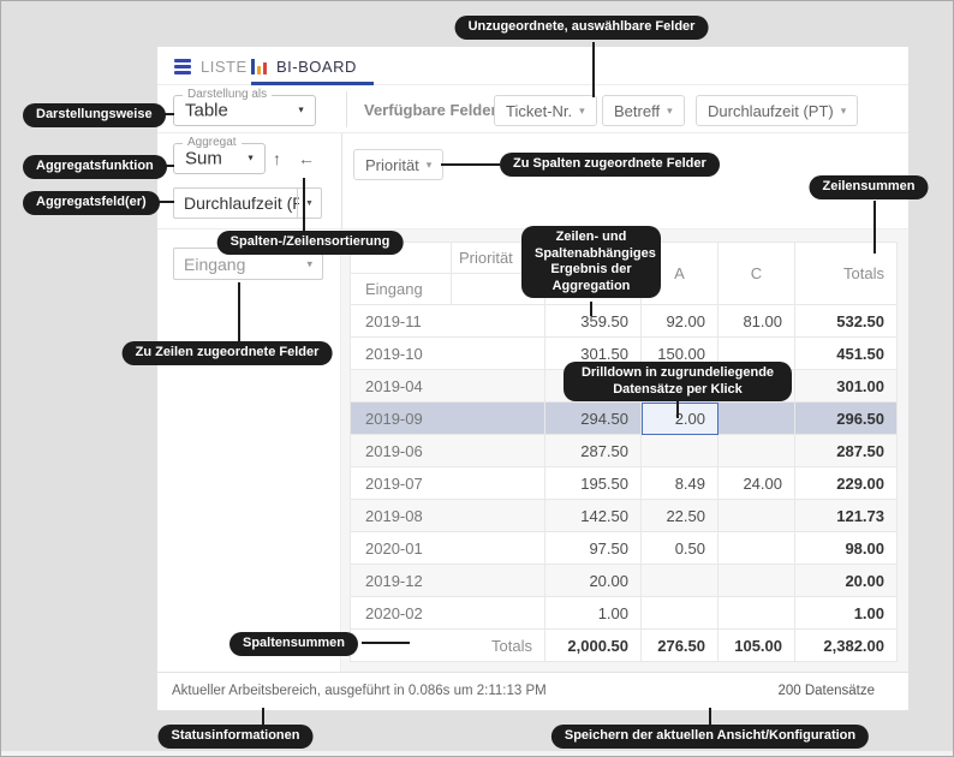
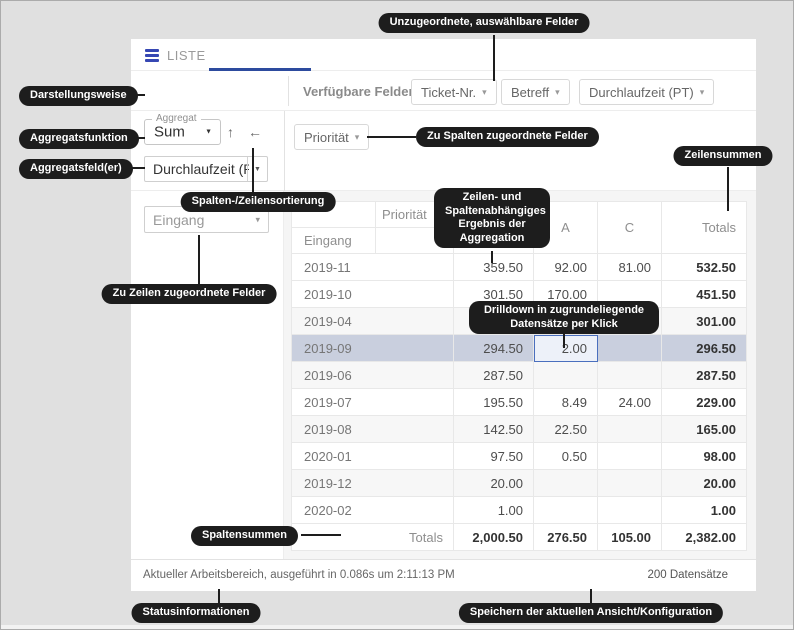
  LISTE
- BI-BOARD
- Darstellung als
- Table
  Verfügbare Felde
  Ticket-Nr.
  ▾
  Betreff
  ▾
  Durchlaufzeit (PT)
  ▾
  Aggregat
  Sum
  ↑
  ←
  Durchlaufzeit (P
  Priorität
  ▾
  Eingang
  ▾
  	Priorität		A	C	Totals
  Eingang
  2019-11	359.50	92.00	81.00	532.50
- 2019-10	301.50	150.00		451.50
+ 2019-10	301.50	170.00		451.50
  2019-09	294.50	2.00		296.50
  2019-06	287.50			287.50
  2019-07	195.50	8.49	24.00	229.00
- 2019-08	142.50	22.50		121.73
+ 2019-08	142.50	22.50		165.00
  2020-01	97.50	0.50		98.00
  2019-12	20.00			20.00
  2020-02	1.00			1.00
  Totals	2,000.50	276.50	105.00	2,382.00
  Aktueller Arbeitsbereich, ausgeführt in 0.086s um 2:11:13 PM
  200 Datensätze
  Unzugeordnete, auswählbare Felder
  Darstellungsweise
  Aggregatsfunktion
  Aggregatsfeld(er)
  Spalten-/Zeilensortierung
  Zu Spalten zugeordnete Felder
  Zeilensummen
  Zeilen- und Spaltenabhängiges Ergebnis der Aggregation
  Drilldown in zugrundeliegende Datensätze per Klick
  Zu Zeilen zugeordnete Felder
  Spaltensummen
  Statusinformationen
  Speichern der aktuellen Ansicht/Konfiguration
